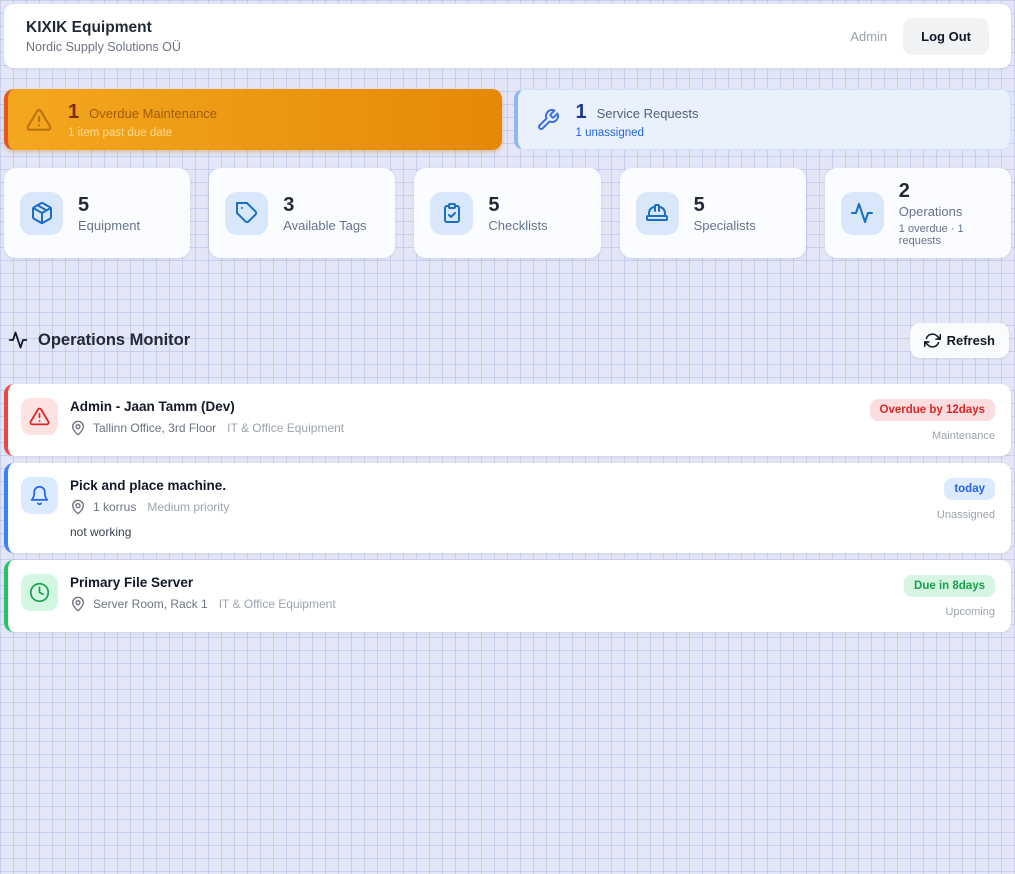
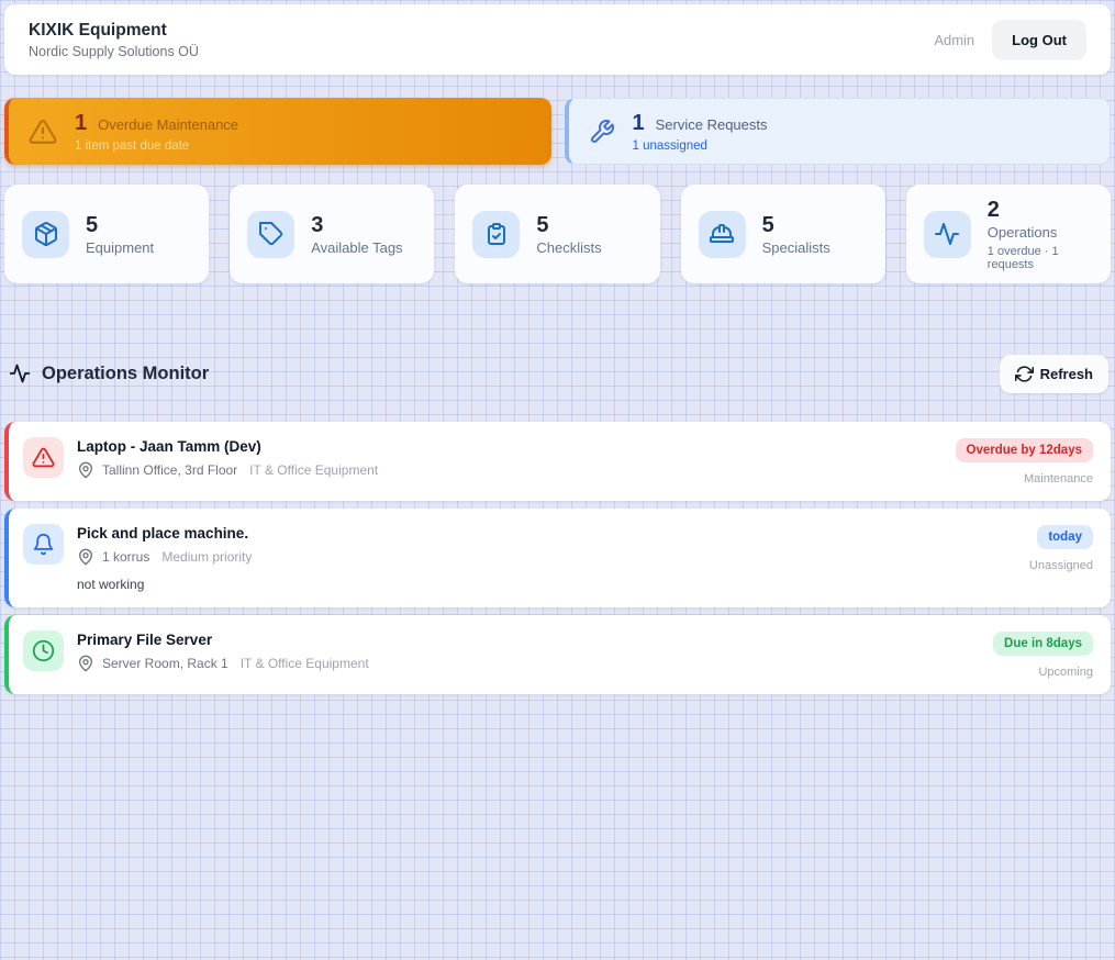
  KIXIK Equipment
  Nordic Supply Solutions OÜ
  Admin
  Log Out
  1
  Overdue Maintenance
  1 item past due date
  1
  Service Requests
  1 unassigned
  5
  Equipment
  3
  Available Tags
  5
  Checklists
  5
  Specialists
  2
  Operations
  1 overdue · 1 requests
  Operations Monitor
  Refresh
- Admin - Jaan Tamm (Dev)
+ Laptop - Jaan Tamm (Dev)
  Tallinn Office, 3rd Floor
  IT & Office Equipment
  Overdue by 12days
  Maintenance
  Pick and place machine.
  1 korrus
  Medium priority
  not working
  today
  Unassigned
  Primary File Server
  Server Room, Rack 1
  IT & Office Equipment
  Due in 8days
  Upcoming
